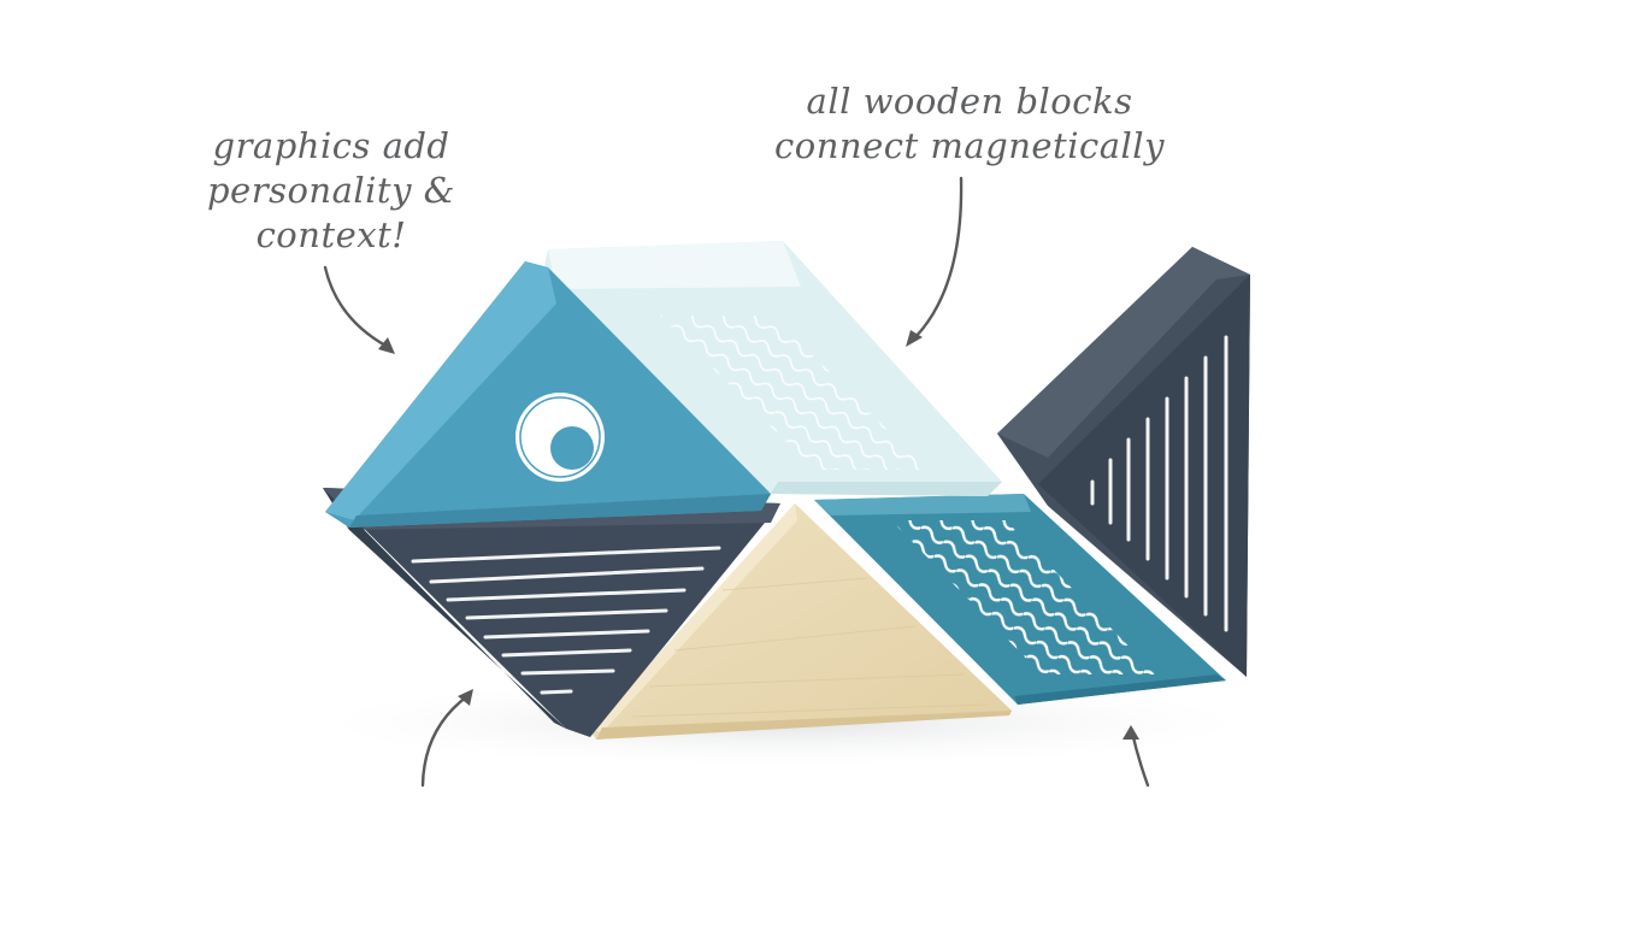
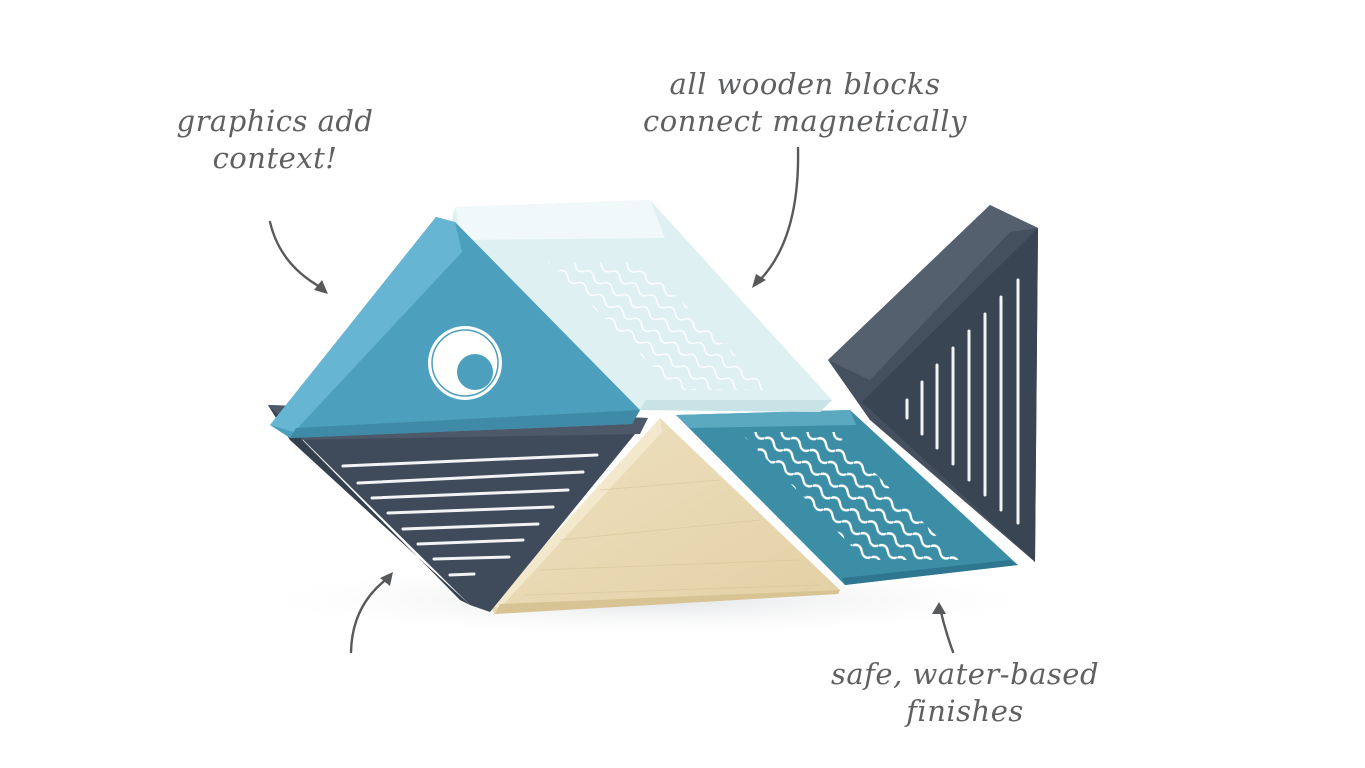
  graphics add
- personality &
  context!
  all wooden blocks
  connect magnetically
+ safe, water-based
+ finishes
